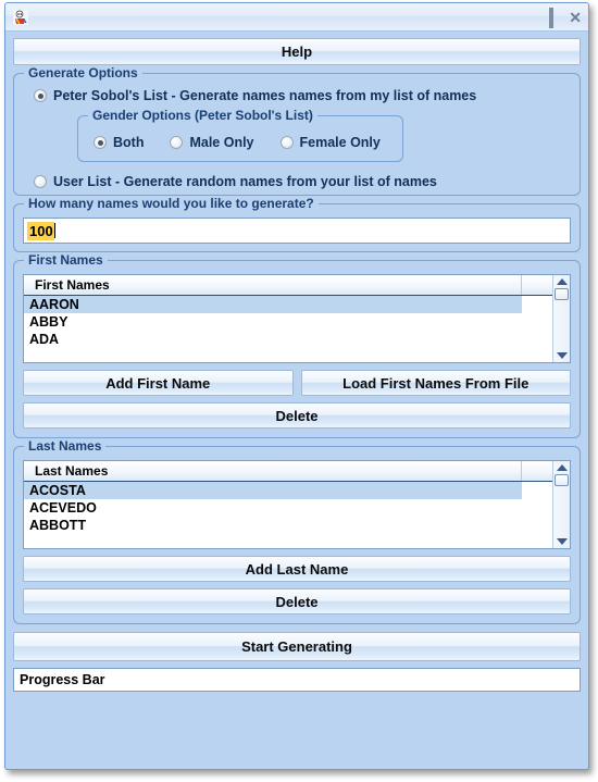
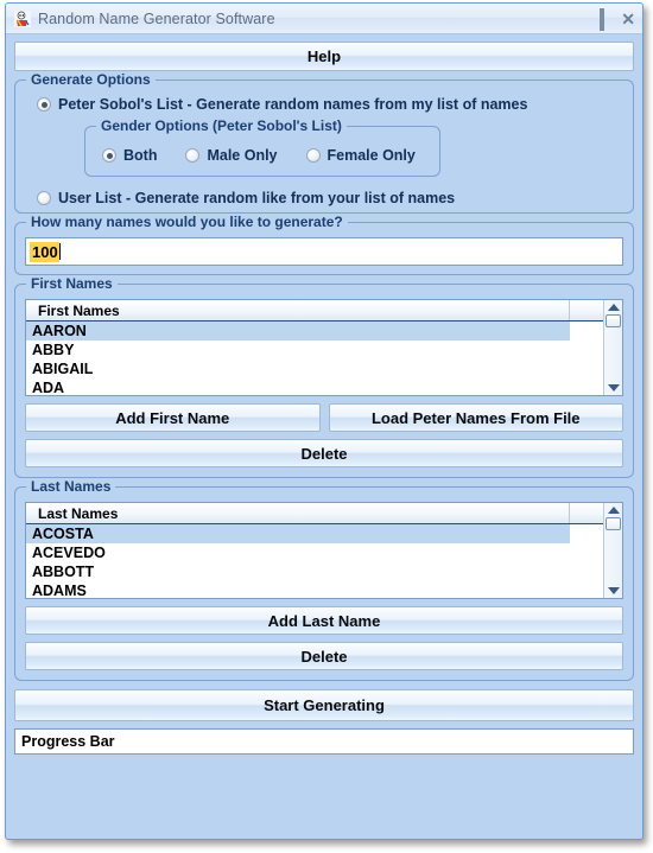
+ Random Name Generator Software
  ✕
  Help
  Generate Options
- Peter Sobol's List - Generate names names from my list of names
+ Peter Sobol's List - Generate random names from my list of names
  Gender Options (Peter Sobol's List)
  Both
  Male Only
  Female Only
- User List - Generate random names from your list of names
+ User List - Generate random like from your list of names
  How many names would you like to generate?
  100
  First Names
  First Names
  AARON
  ABBY
+ ABIGAIL
  ADA
  Add First Name
- Load First Names From File
+ Load Peter Names From File
  Delete
  Last Names
  Last Names
  ACOSTA
  ACEVEDO
  ABBOTT
+ ADAMS
  Add Last Name
  Delete
  Start Generating
  Progress Bar
